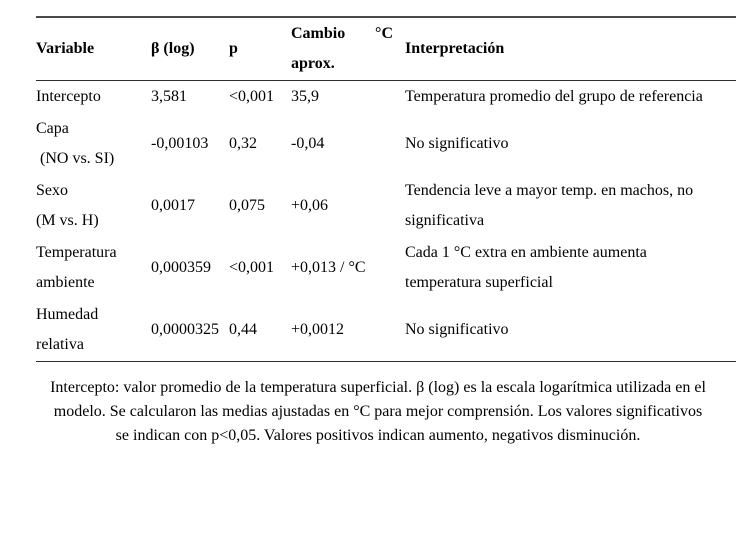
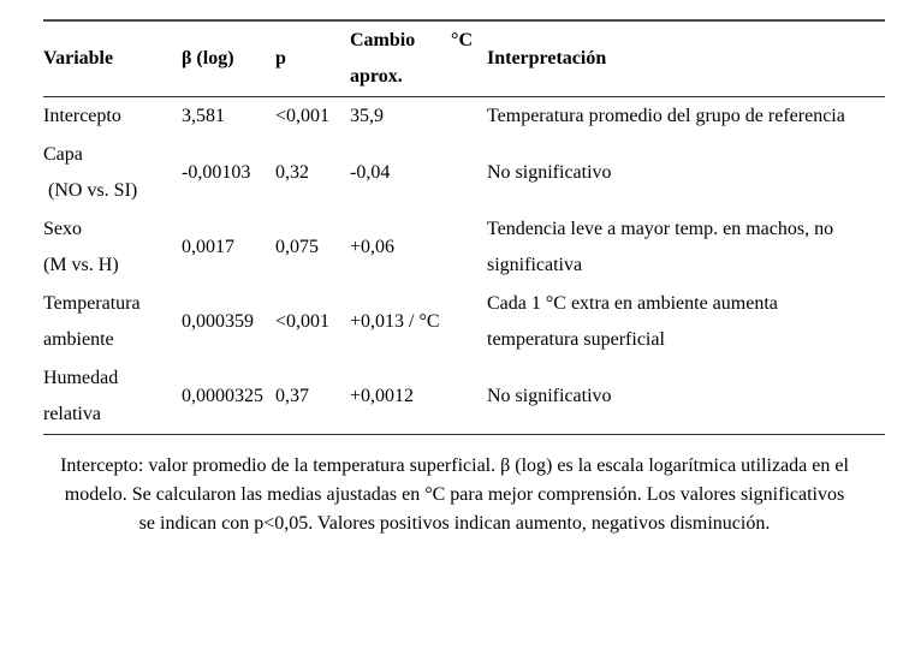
  Variable	β (log)	p	Cambio °C aprox.	Interpretación
  Intercepto	3,581	<0,001	35,9	Temperatura promedio del grupo de referencia
  Capa (NO vs. SI)	-0,00103	0,32	-0,04	No significativo
  Sexo (M vs. H)	0,0017	0,075	+0,06	Tendencia leve a mayor temp. en machos, no significativa
  Temperatura ambiente	0,000359	<0,001	+0,013 / °C	Cada 1 °C extra en ambiente aumenta temperatura superficial
- Humedad relativa	0,0000325	0,44	+0,0012	No significativo
+ Humedad relativa	0,0000325	0,37	+0,0012	No significativo
  Intercepto: valor promedio de la temperatura superficial. β (log) es la escala logarítmica utilizada en el
  modelo. Se calcularon las medias ajustadas en °C para mejor comprensión. Los valores significativos
  se indican con p<0,05. Valores positivos indican aumento, negativos disminución.
